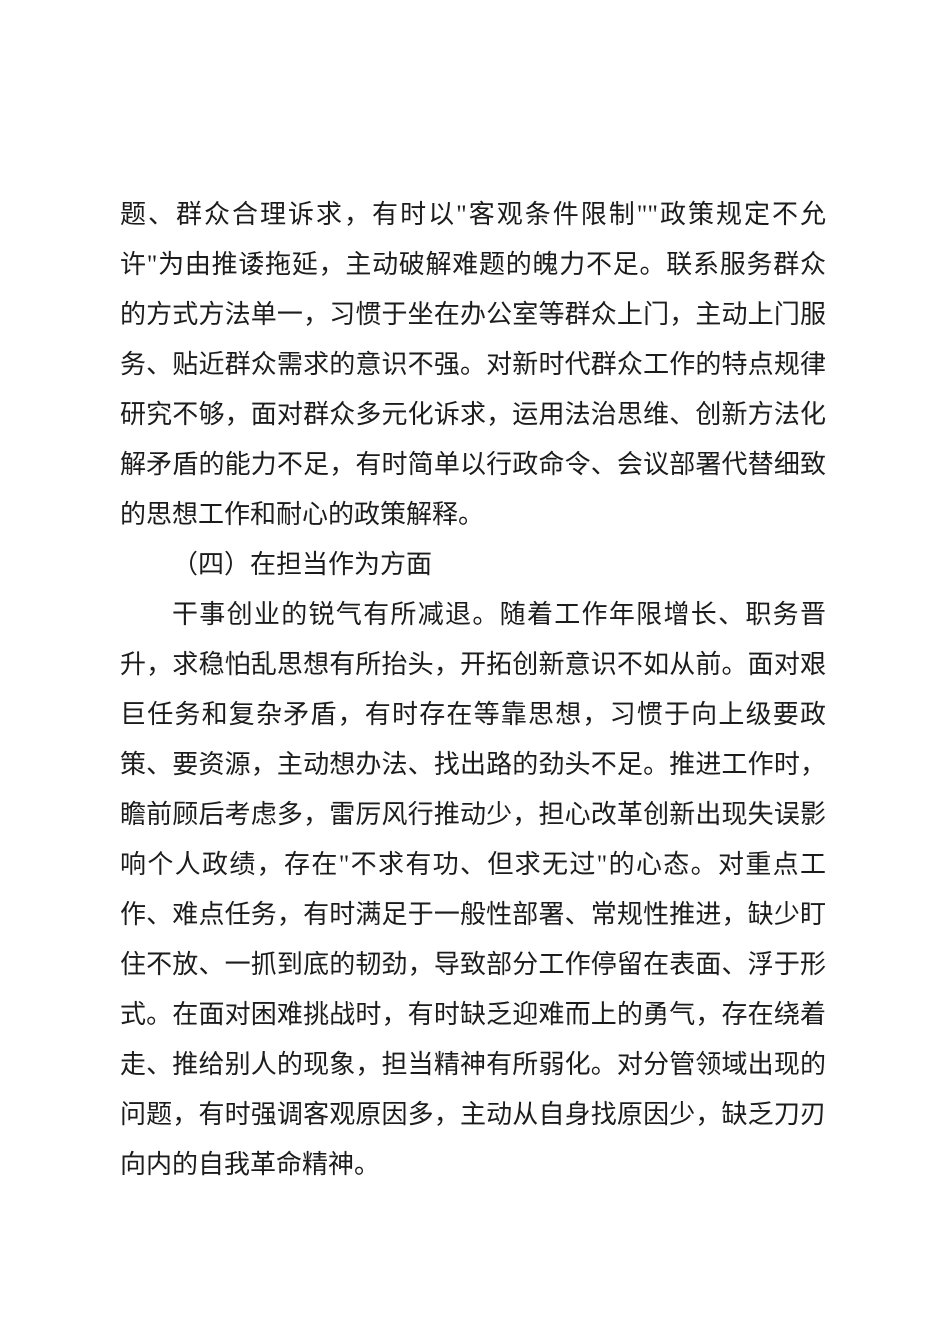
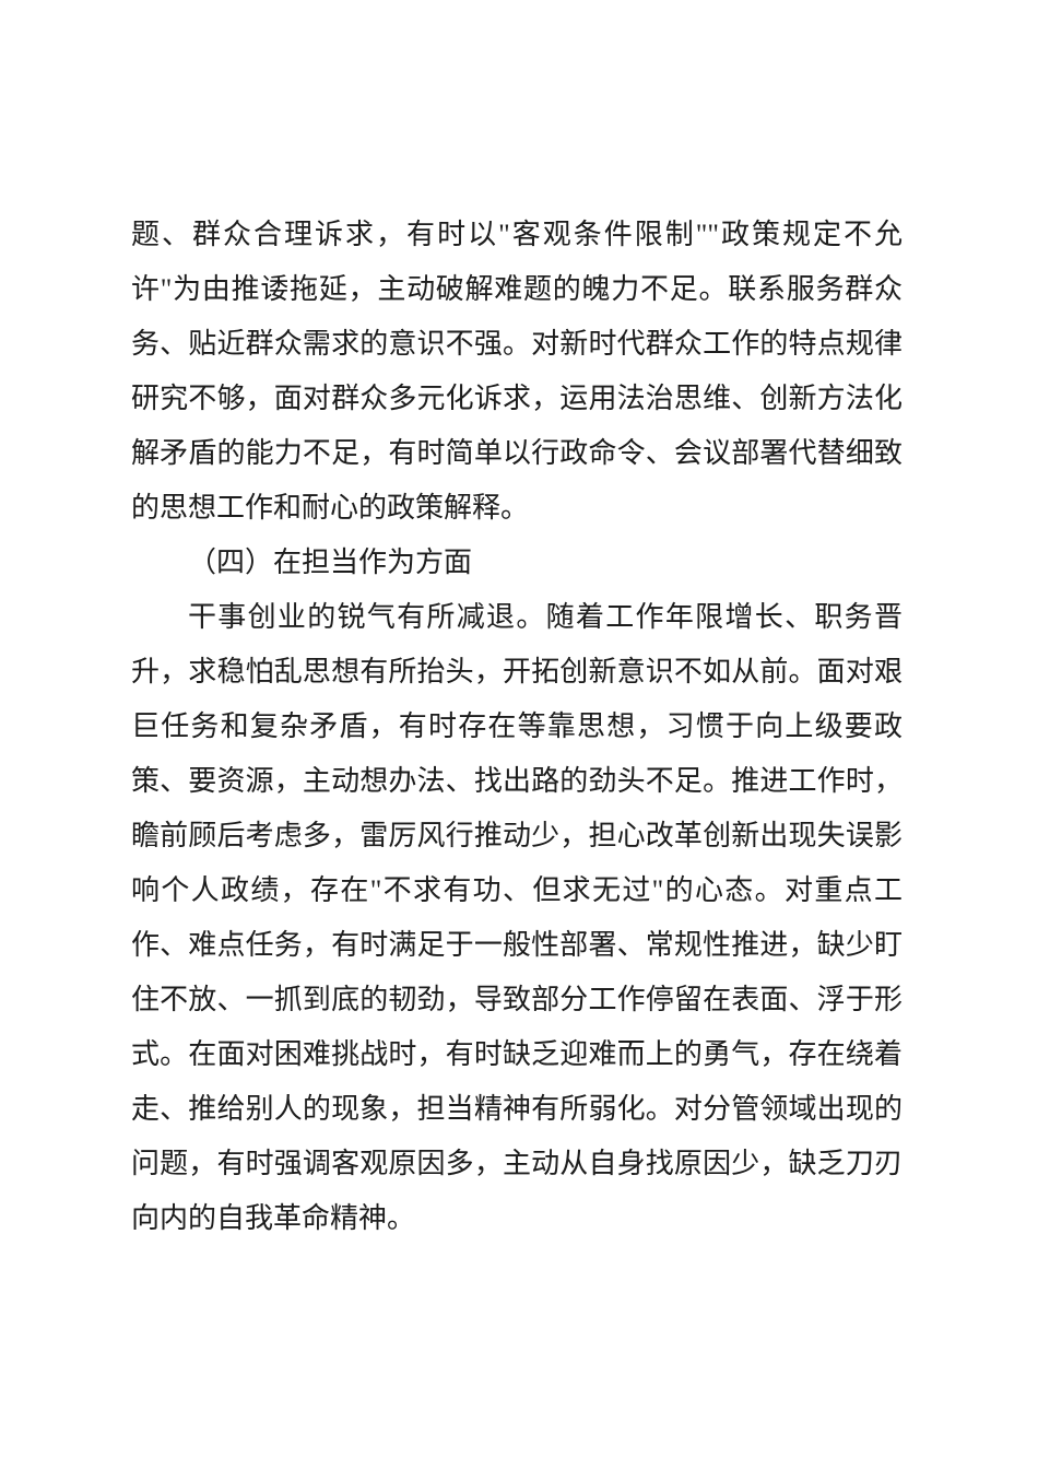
  题、群众合理诉求，有时以"客观条件限制""政策规定不允
  许"为由推诿拖延，主动破解难题的魄力不足。联系服务群众
- 的方式方法单一，习惯于坐在办公室等群众上门，主动上门服
  务、贴近群众需求的意识不强。对新时代群众工作的特点规律
  研究不够，面对群众多元化诉求，运用法治思维、创新方法化
  解矛盾的能力不足，有时简单以行政命令、会议部署代替细致
  的思想工作和耐心的政策解释。
  （四）在担当作为方面
  干事创业的锐气有所减退。随着工作年限增长、职务晋
  升，求稳怕乱思想有所抬头，开拓创新意识不如从前。面对艰
  巨任务和复杂矛盾，有时存在等靠思想，习惯于向上级要政
  策、要资源，主动想办法、找出路的劲头不足。推进工作时，
  瞻前顾后考虑多，雷厉风行推动少，担心改革创新出现失误影
  响个人政绩，存在"不求有功、但求无过"的心态。对重点工
  作、难点任务，有时满足于一般性部署、常规性推进，缺少盯
  住不放、一抓到底的韧劲，导致部分工作停留在表面、浮于形
  式。在面对困难挑战时，有时缺乏迎难而上的勇气，存在绕着
  走、推给别人的现象，担当精神有所弱化。对分管领域出现的
  问题，有时强调客观原因多，主动从自身找原因少，缺乏刀刃
  向内的自我革命精神。
